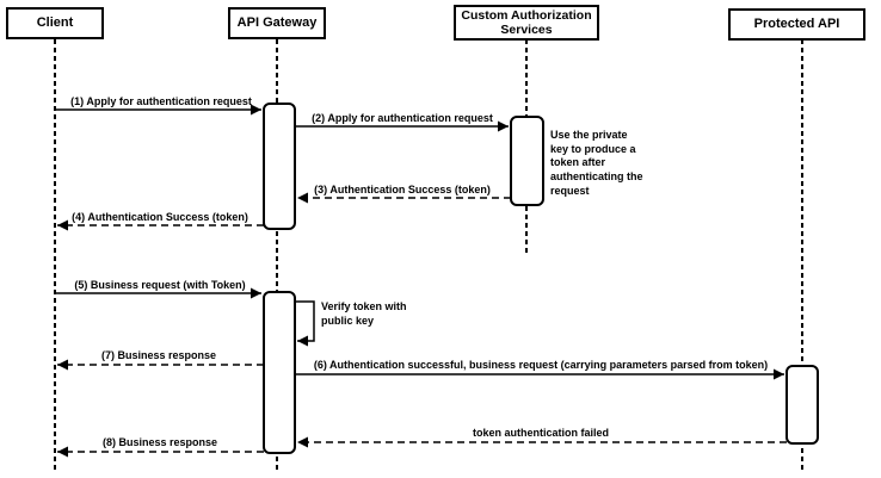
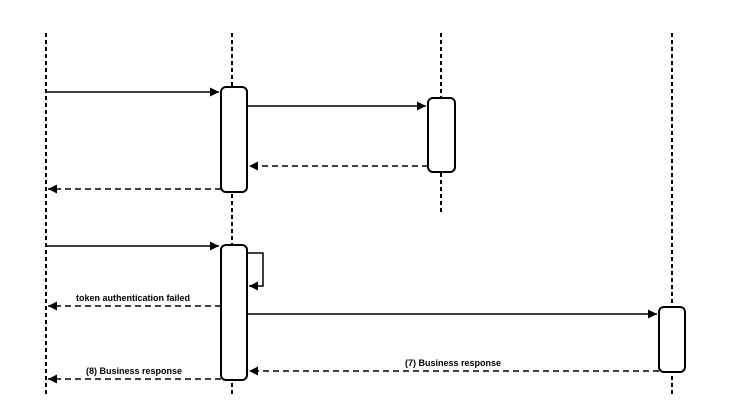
- Client
- API Gateway
- Custom Authorization Services
- Protected API
- (1) Apply for authentication request
- (2) Apply for authentication request
- (3) Authentication Success (token)
- (4) Authentication Success (token)
- (5) Business request (with Token)
- (7) Business response
+ token authentication failed
- (6) Authentication successful, business request (carrying parameters parsed from token)
- token authentication failed
+ (7) Business response
  (8) Business response
- Verify token with public key
- Use the private key to produce a token after authenticating the request
